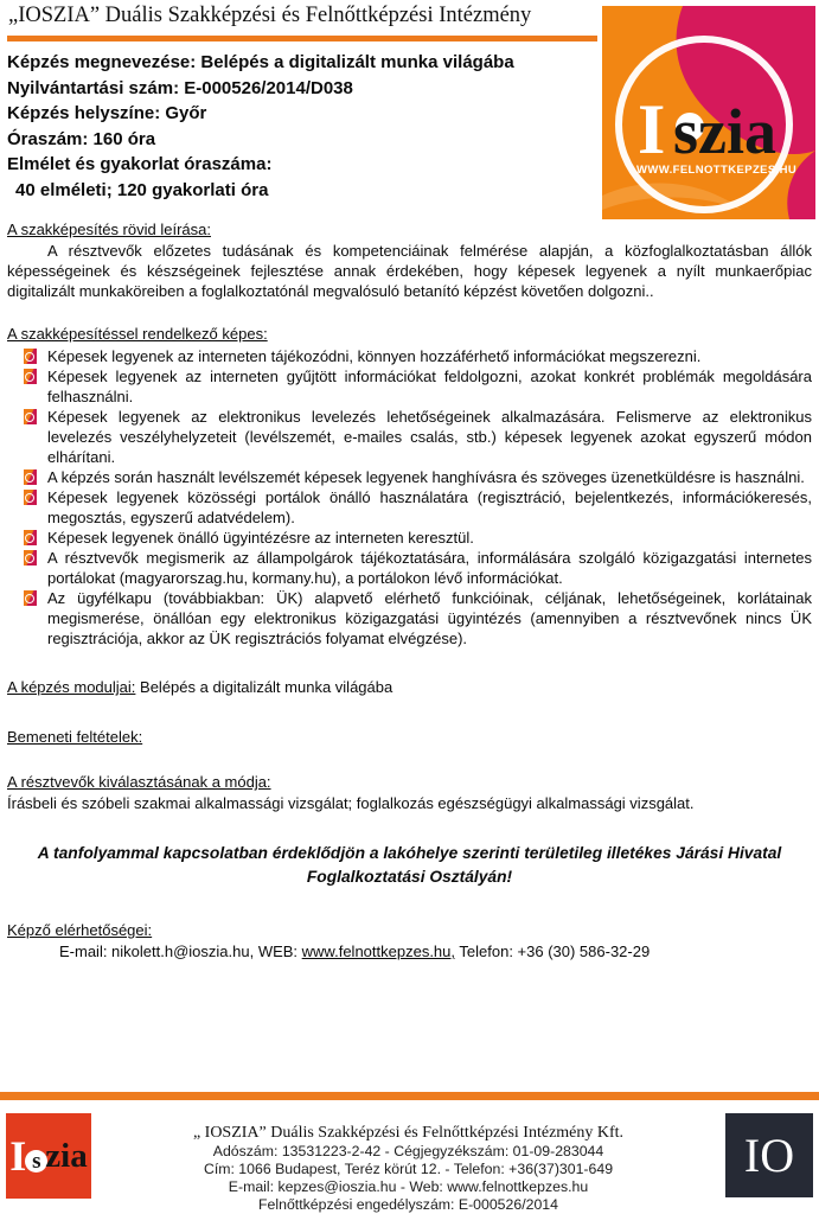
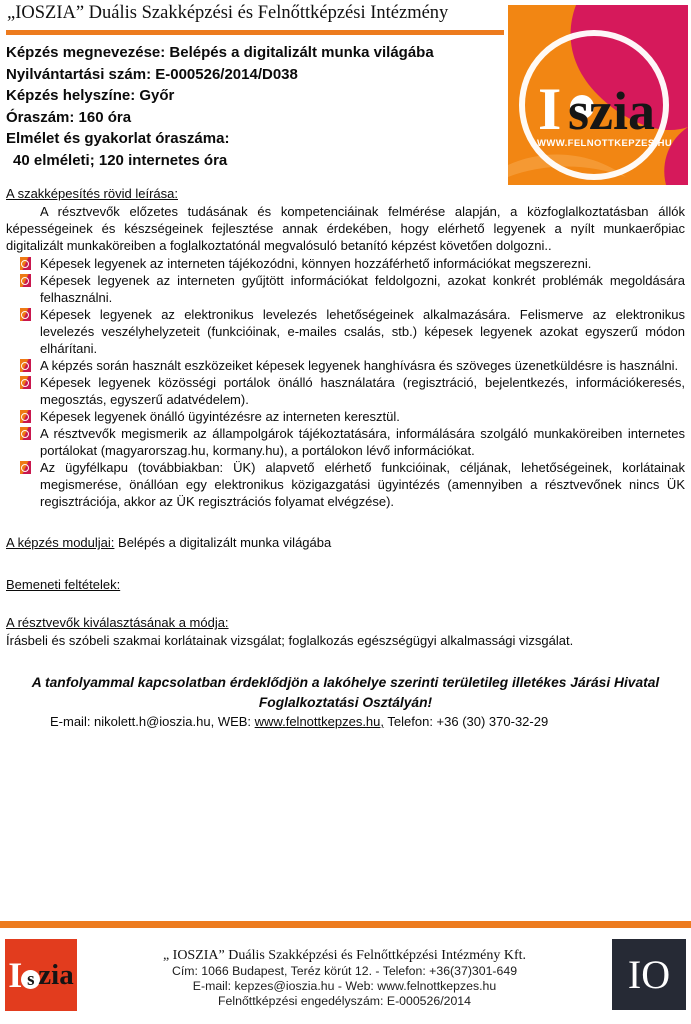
  I
  szia
  WWW.FELNOTTKEPZES.HU
  „IOSZIA” Duális Szakképzési és Felnőttképzési Intézmény
  Képzés megnevezése: Belépés a digitalizált munka világába
  Nyilvántartási szám: E-000526/2014/D038
  Képzés helyszíne: Győr
  Óraszám: 160 óra
  Elmélet és gyakorlat óraszáma:
- 40 elméleti; 120 gyakorlati óra
+ 40 elméleti; 120 internetes óra
  A szakképesítés rövid leírása:
- A résztvevők előzetes tudásának és kompetenciáinak felmérése alapján, a közfoglalkoztatásban állók képességeinek és készségeinek fejlesztése annak érdekében, hogy képesek legyenek a nyílt munkaerőpiac digitalizált munkaköreiben a foglalkoztatónál megvalósuló betanító képzést követően dolgozni..
+ A résztvevők előzetes tudásának és kompetenciáinak felmérése alapján, a közfoglalkoztatásban állók képességeinek és készségeinek fejlesztése annak érdekében, hogy elérhető legyenek a nyílt munkaerőpiac digitalizált munkaköreiben a foglalkoztatónál megvalósuló betanító képzést követően dolgozni..
- A szakképesítéssel rendelkező képes:
  Képesek legyenek az interneten tájékozódni, könnyen hozzáférhető információkat megszerezni.
  Képesek legyenek az interneten gyűjtött információkat feldolgozni, azokat konkrét problémák megoldására felhasználni.
- Képesek legyenek az elektronikus levelezés lehetőségeinek alkalmazására. Felismerve az elektronikus levelezés veszélyhelyzeteit (levélszemét, e-mailes csalás, stb.) képesek legyenek azokat egyszerű módon elhárítani.
+ Képesek legyenek az elektronikus levelezés lehetőségeinek alkalmazására. Felismerve az elektronikus levelezés veszélyhelyzeteit (funkcióinak, e-mailes csalás, stb.) képesek legyenek azokat egyszerű módon elhárítani.
- A képzés során használt levélszemét képesek legyenek hanghívásra és szöveges üzenetküldésre is használni.
+ A képzés során használt eszközeiket képesek legyenek hanghívásra és szöveges üzenetküldésre is használni.
  Képesek legyenek közösségi portálok önálló használatára (regisztráció, bejelentkezés, információkeresés, megosztás, egyszerű adatvédelem).
  Képesek legyenek önálló ügyintézésre az interneten keresztül.
- A résztvevők megismerik az állampolgárok tájékoztatására, informálására szolgáló közigazgatási internetes portálokat (magyarorszag.hu, kormany.hu), a portálokon lévő információkat.
+ A résztvevők megismerik az állampolgárok tájékoztatására, informálására szolgáló munkaköreiben internetes portálokat (magyarorszag.hu, kormany.hu), a portálokon lévő információkat.
  Az ügyfélkapu (továbbiakban: ÜK) alapvető elérhető funkcióinak, céljának, lehetőségeinek, korlátainak megismerése, önállóan egy elektronikus közigazgatási ügyintézés (amennyiben a résztvevőnek nincs ÜK regisztrációja, akkor az ÜK regisztrációs folyamat elvégzése).
  A képzés moduljai: Belépés a digitalizált munka világába
  Bemeneti feltételek:
  A résztvevők kiválasztásának a módja:
- Írásbeli és szóbeli szakmai alkalmassági vizsgálat; foglalkozás egészségügyi alkalmassági vizsgálat.
+ Írásbeli és szóbeli szakmai korlátainak vizsgálat; foglalkozás egészségügyi alkalmassági vizsgálat.
  A tanfolyammal kapcsolatban érdeklődjön a lakóhelye szerinti területileg illetékes Járási Hivatal Foglalkoztatási Osztályán!
- Képző elérhetőségei:
- E-mail: nikolett.h@ioszia.hu, WEB: www.felnottkepzes.hu, Telefon: +36 (30) 586-32-29
+ E-mail: nikolett.h@ioszia.hu, WEB: www.felnottkepzes.hu, Telefon: +36 (30) 370-32-29
  I
  s
  zia
  „ IOSZIA” Duális Szakképzési és Felnőttképzési Intézmény Kft.
- Adószám: 13531223-2-42 - Cégjegyzékszám: 01-09-283044
  Cím: 1066 Budapest, Teréz körút 12. - Telefon: +36(37)301-649
  E-mail: kepzes@ioszia.hu - Web: www.felnottkepzes.hu
  Felnőttképzési engedélyszám: E-000526/2014
  IO
